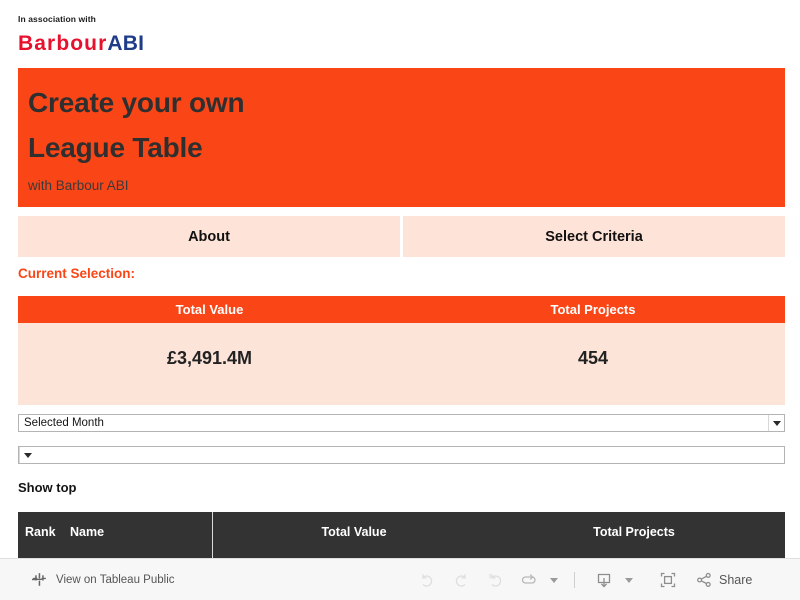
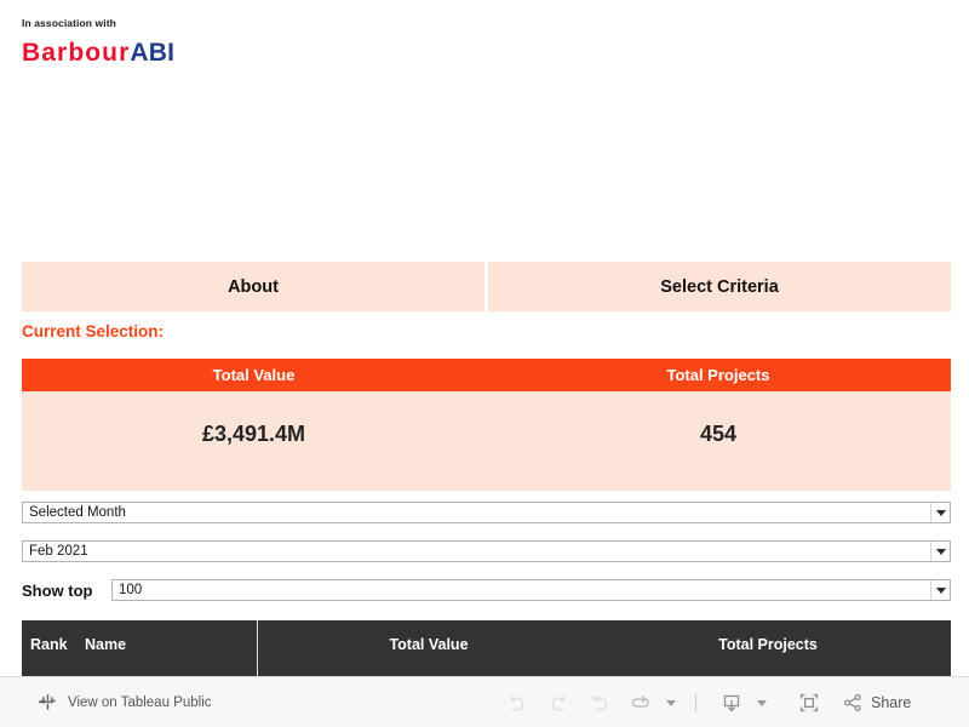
  In association with
  BarbourABI
- Create your own
- League Table
- with Barbour ABI
  About
  Select Criteria
  Current Selection:
  Total Value
  Total Projects
  £3,491.4M
  454
  Selected Month
+ Feb 2021
  Show top
+ 100
  Rank
  Name
  Total Value
  Total Projects
  View on Tableau Public
  Share
